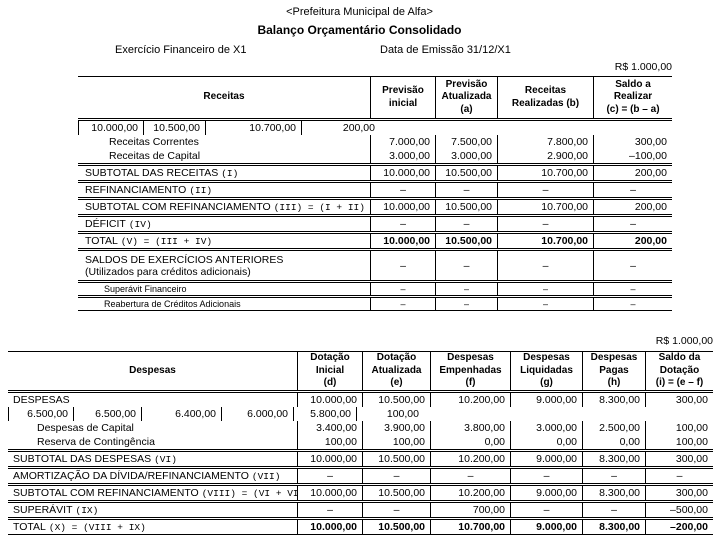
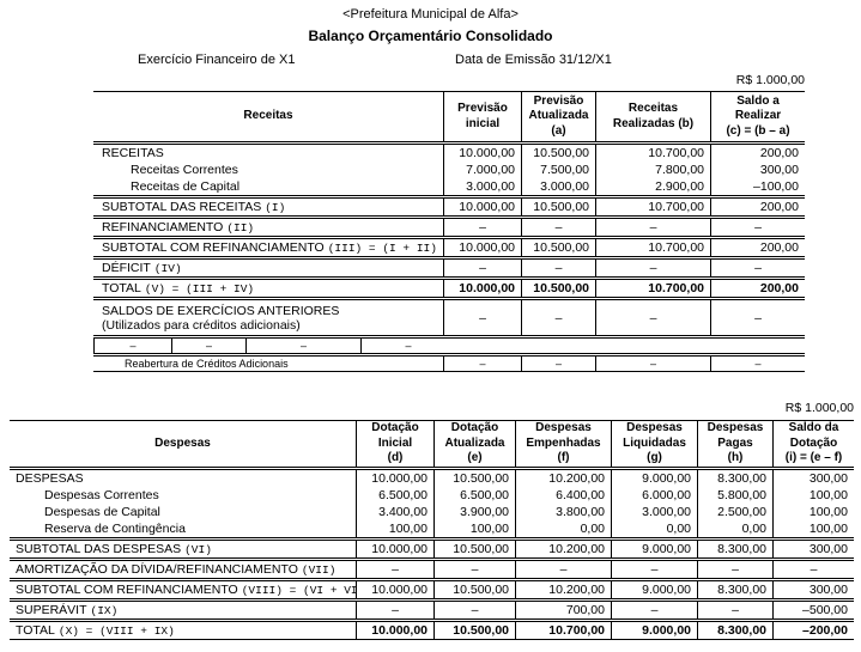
  <Prefeitura Municipal de Alfa>
  Balanço Orçamentário Consolidado
  Exercício Financeiro de X1
  Data de Emissão 31/12/X1
  R$ 1.000,00
  Receitas
  Previsão
  inicial
  Previsão
  Atualizada
  (a)
  Receitas
  Realizadas (b)
  Saldo a
  Realizar
  (c) = (b – a)
+ RECEITAS
  10.000,00
  10.500,00
  10.700,00
  200,00
  Receitas Correntes
  7.000,00
  7.500,00
  7.800,00
  300,00
  Receitas de Capital
  3.000,00
  3.000,00
  2.900,00
  –100,00
  SUBTOTAL DAS RECEITAS
  (I)
  10.000,00
  10.500,00
  10.700,00
  200,00
  REFINANCIAMENTO
  (II)
  –
  –
  –
  –
  SUBTOTAL COM REFINANCIAMENTO
  (III) = (I + II)
  10.000,00
  10.500,00
  10.700,00
  200,00
  DÉFICIT
  (IV)
  –
  –
  –
  –
  TOTAL
  (V) = (III + IV)
  10.000,00
  10.500,00
  10.700,00
  200,00
  SALDOS DE EXERCÍCIOS ANTERIORES
  (Utilizados para créditos adicionais)
  –
  –
  –
  –
- Superávit Financeiro
  –
  –
  –
  –
  Reabertura de Créditos Adicionais
  –
  –
  –
  –
  R$ 1.000,00
  Despesas
  Dotação
  Inicial
  (d)
  Dotação
  Atualizada
  (e)
  Despesas
  Empenhadas
  (f)
  Despesas
  Liquidadas
  (g)
  Despesas
  Pagas
  (h)
  Saldo da
  Dotação
  (i) = (e – f)
  DESPESAS
  10.000,00
  10.500,00
  10.200,00
  9.000,00
  8.300,00
  300,00
+ Despesas Correntes
  6.500,00
  6.500,00
  6.400,00
  6.000,00
  5.800,00
  100,00
  Despesas de Capital
  3.400,00
  3.900,00
  3.800,00
  3.000,00
  2.500,00
  100,00
  Reserva de Contingência
  100,00
  100,00
  0,00
  0,00
  0,00
  100,00
  SUBTOTAL DAS DESPESAS
  (VI)
  10.000,00
  10.500,00
  10.200,00
  9.000,00
  8.300,00
  300,00
  AMORTIZAÇÃO DA DÍVIDA/REFINANCIAMENTO
  (VII)
  –
  –
  –
  –
  –
  –
  SUBTOTAL COM REFINANCIAMENTO
  (VIII) = (VI + VI
  10.000,00
  10.500,00
  10.200,00
  9.000,00
  8.300,00
  300,00
  SUPERÁVIT
  (IX)
  –
  –
  700,00
  –
  –
  –500,00
  TOTAL
  (X) = (VIII + IX)
  10.000,00
  10.500,00
  10.700,00
  9.000,00
  8.300,00
  –200,00
